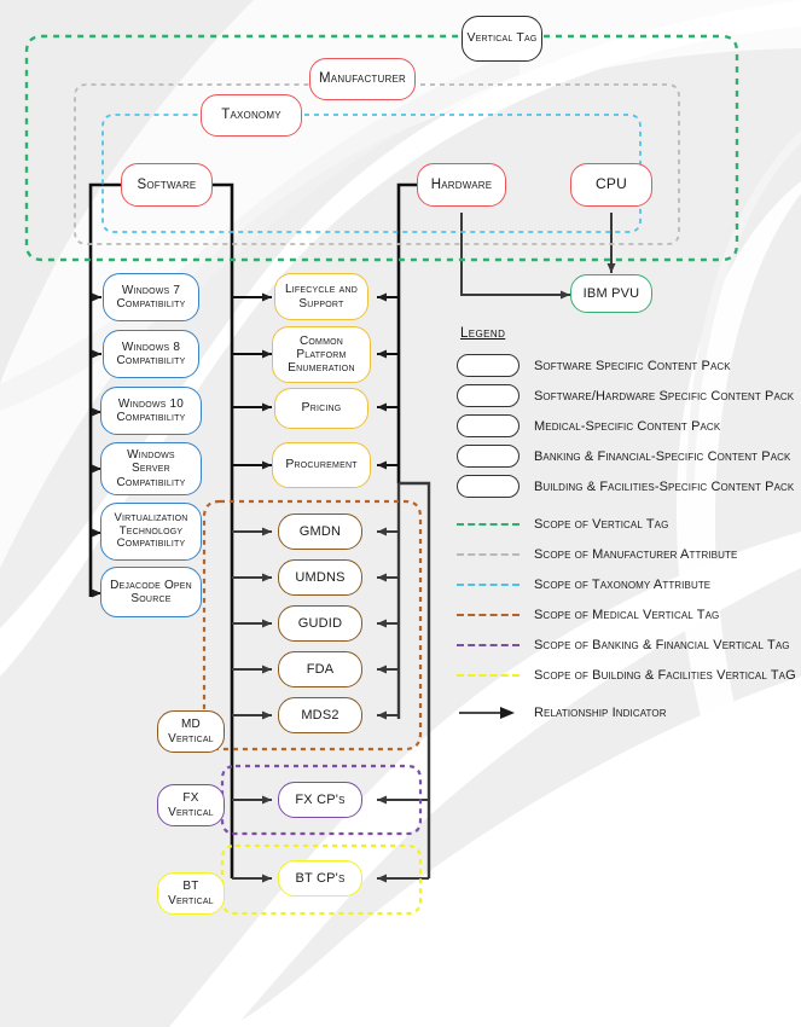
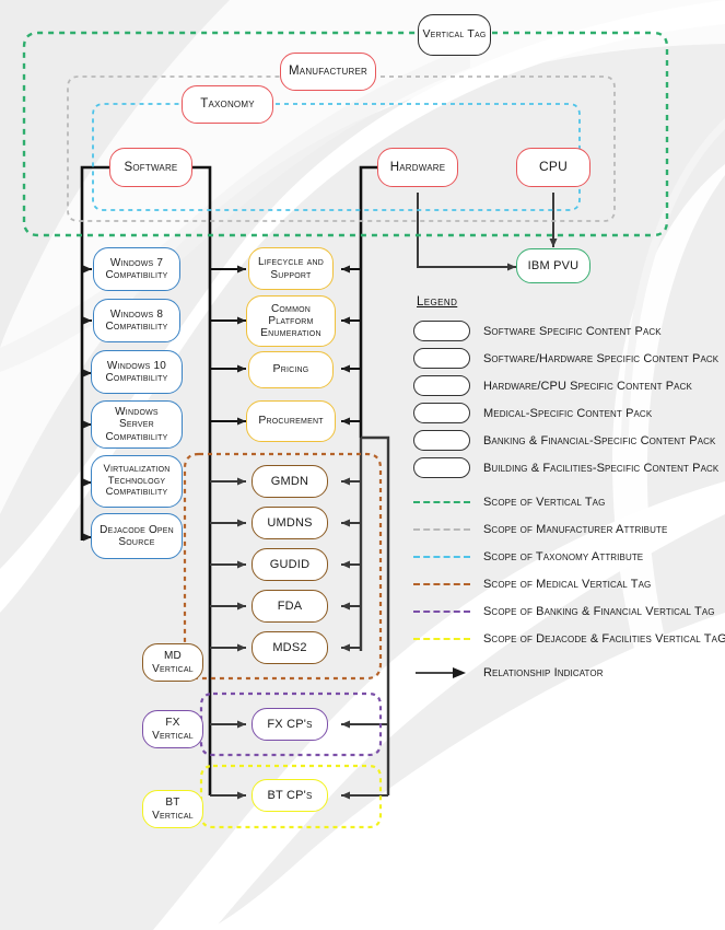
  Vertical Tag
  Manufacturer
  Taxonomy
  Software
  Hardware
  CPU
  IBM PVU
  Windows 7
  Compatibility
  Windows 8
  Compatibility
  Windows 10
  Compatibility
  Windows
  Server
  Compatibility
  Virtualization
  Technology
  Compatibility
  Dejacode Open
  Source
  Lifecycle and
  Support
  Common
  Platform
  Enumeration
  Pricing
  Procurement
  GMDN
  UMDNS
  GUDID
  FDA
  MDS2
  MD
  Vertical
  FX CP's
  FX
  Vertical
  BT CP's
  BT
  Vertical
  Legend
  Software Specific Content Pack
  Software/Hardware Specific Content Pack
+ Hardware/CPU Specific Content Pack
  Medical-Specific Content Pack
  Banking & Financial-Specific Content Pack
  Building & Facilities-Specific Content Pack
  Scope of Vertical Tag
  Scope of Manufacturer Attribute
  Scope of Taxonomy Attribute
  Scope of Medical Vertical Tag
  Scope of Banking & Financial Vertical Tag
- Scope of Building & Facilities Vertical TaG
+ Scope of Dejacode & Facilities Vertical TaG
  Relationship Indicator
